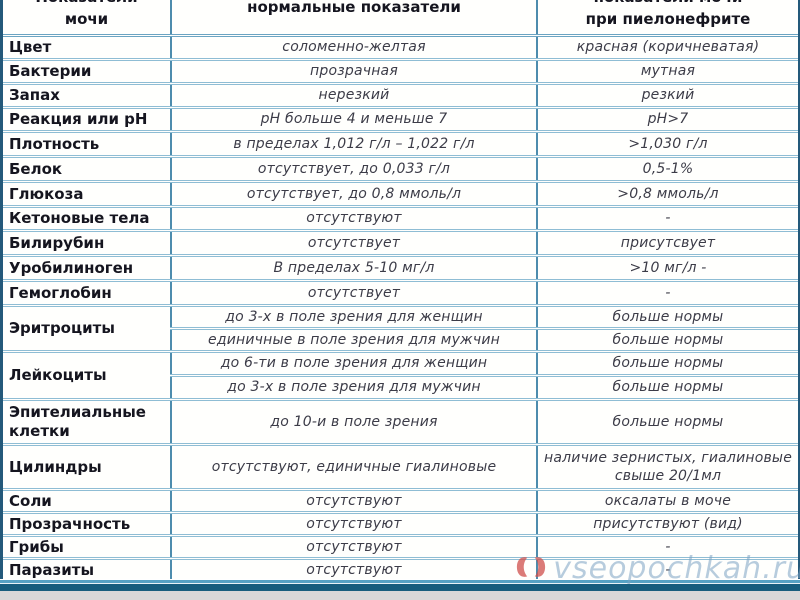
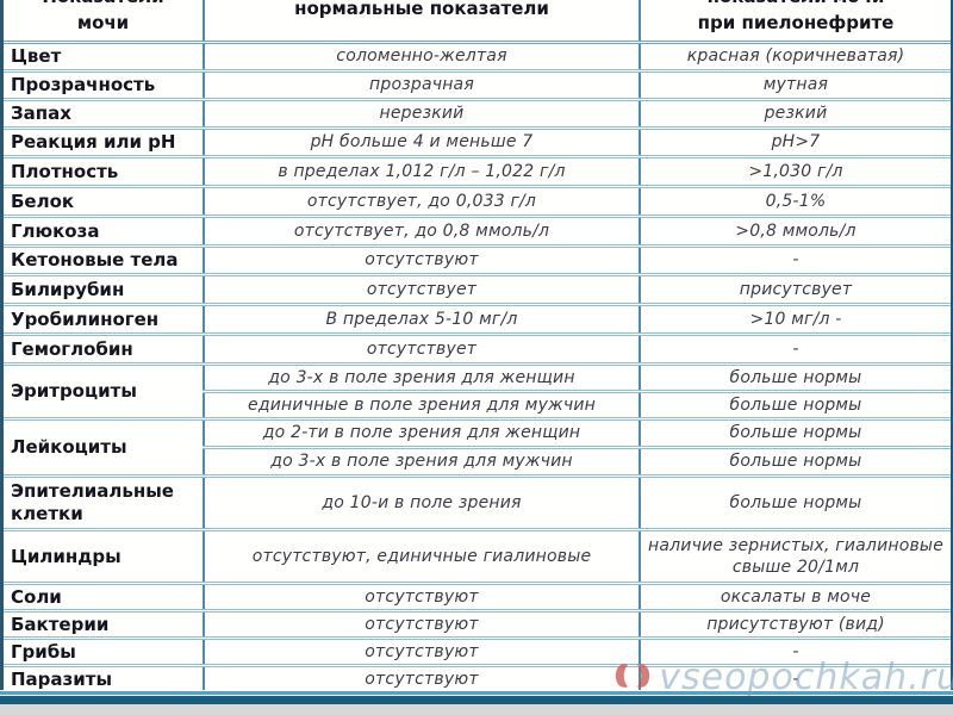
  Цвет	соломенно-желтая	красная (коричневатая)
- Бактерии	прозрачная	мутная
+ Прозрачность	прозрачная	мутная
  Запах	нерезкий	резкий
  Реакция или pH	pH больше 4 и меньше 7	pH>7
  Плотность	в пределах 1,012 г/л – 1,022 г/л	>1,030 г/л
  Белок	отсутствует, до 0,033 г/л	0,5-1%
  Глюкоза	отсутствует, до 0,8 ммоль/л	>0,8 ммоль/л
  Кетоновые тела	отсутствуют	-
  Билирубин	отсутствует	присутсвует
  Уробилиноген	В пределах 5-10 мг/л	>10 мг/л -
  Гемоглобин	отсутствует	-
  Эритроциты	до 3-х в поле зрения для женщин	больше нормы
  единичные в поле зрения для мужчин	больше нормы
- Лейкоциты	до 6-ти в поле зрения для женщин	больше нормы
+ Лейкоциты	до 2-ти в поле зрения для женщин	больше нормы
  до 3-х в поле зрения для мужчин	больше нормы
  Эпителиальные клетки	до 10-и в поле зрения	больше нормы
  Цилиндры	отсутствуют, единичные гиалиновые	наличие зернистых, гиалиновые свыше 20/1мл
  Соли	отсутствуют	оксалаты в моче
- Прозрачность	отсутствуют	присутствуют (вид)
+ Бактерии	отсутствуют	присутствуют (вид)
  Грибы	отсутствуют	-
  Паразиты	отсутствуют	-
  vseopochkah.ru
